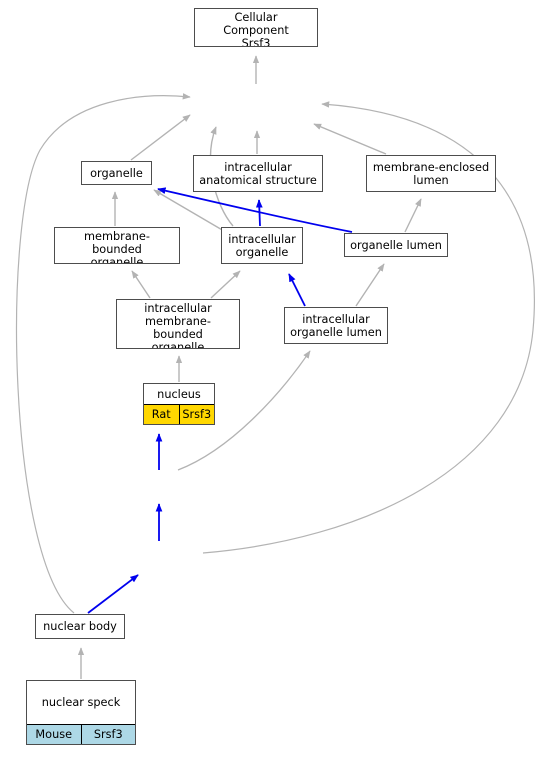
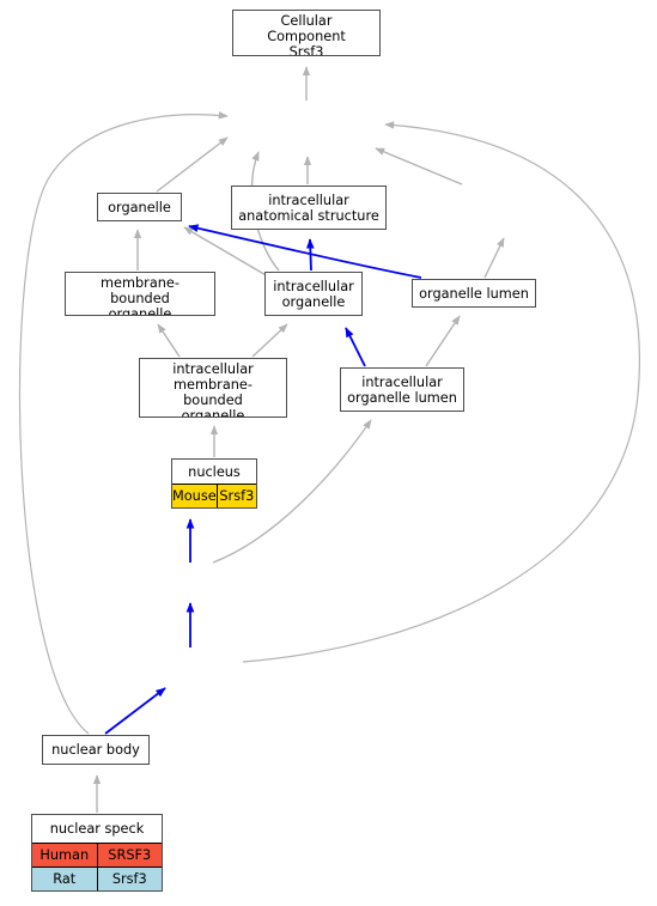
  Cellular Component
  Srsf3
  organelle
  intracellular
  anatomical structure
- membrane-enclosed
- lumen
  membrane-bounded
  organelle
  intracellular
  organelle
  organelle lumen
  intracellular
  membrane-bounded
  organelle
  intracellular
  organelle lumen
  nucleus
- Rat
+ Mouse
  Srsf3
  nuclear body
  nuclear speck
+ Human
+ SRSF3
- Mouse
+ Rat
  Srsf3
